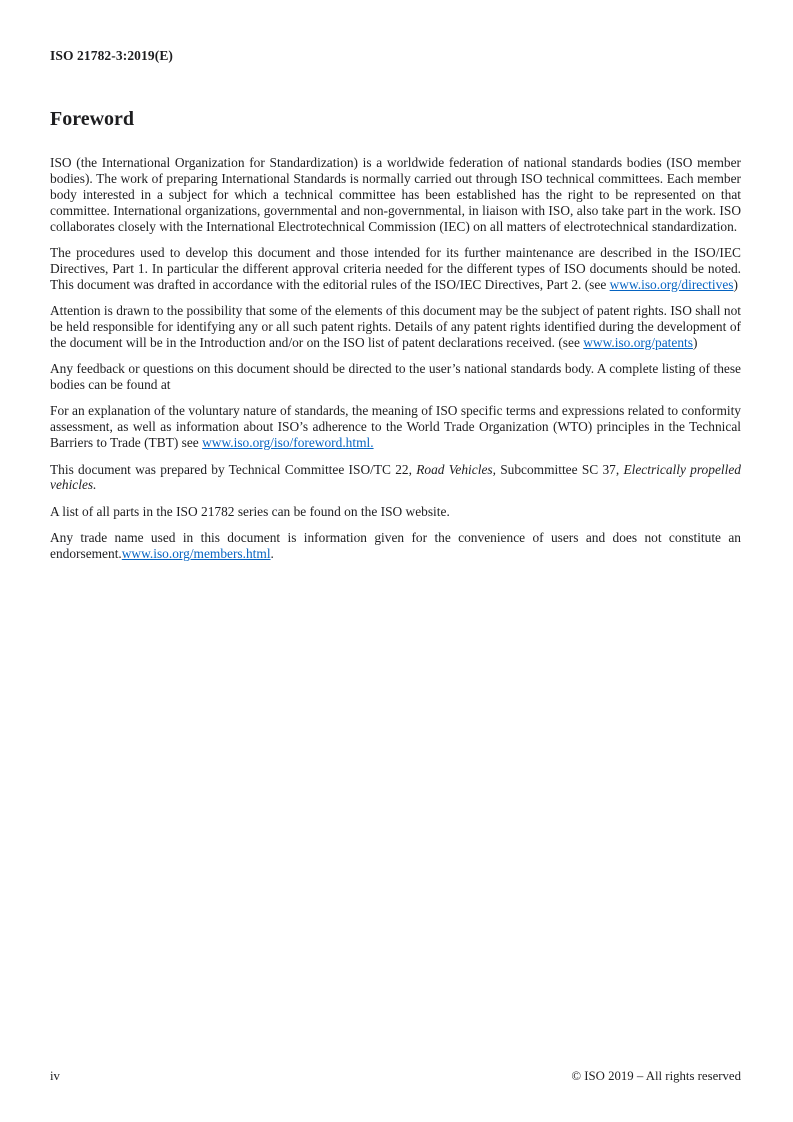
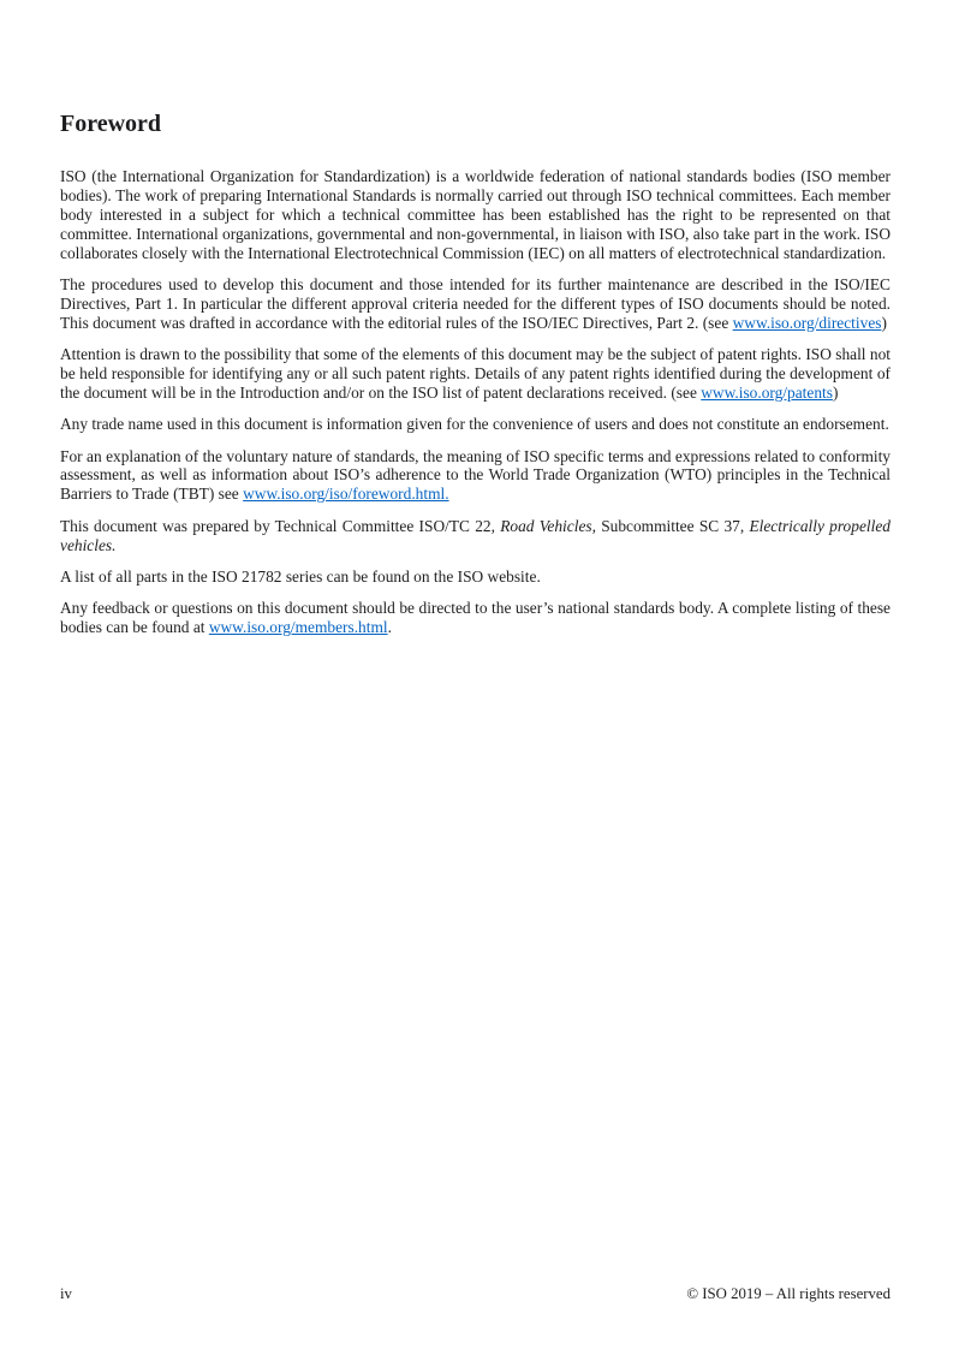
- ISO 21782-3:2019(E)
  Foreword
  ISO (the International Organization for Standardization) is a worldwide federation of national standards bodies (ISO member bodies). The work of preparing International Standards is normally carried out through ISO technical committees. Each member body interested in a subject for which a technical committee has been established has the right to be represented on that committee. International organizations, governmental and non-governmental, in liaison with ISO, also take part in the work. ISO collaborates closely with the International Electrotechnical Commission (IEC) on all matters of electrotechnical standardization.
  The procedures used to develop this document and those intended for its further maintenance are described in the ISO/IEC Directives, Part 1. In particular the different approval criteria needed for the different types of ISO documents should be noted. This document was drafted in accordance with the editorial rules of the ISO/IEC Directives, Part 2. (see www.iso.org/directives)
  Attention is drawn to the possibility that some of the elements of this document may be the subject of patent rights. ISO shall not be held responsible for identifying any or all such patent rights. Details of any patent rights identified during the development of the document will be in the Introduction and/or on the ISO list of patent declarations received. (see www.iso.org/patents)
- Any feedback or questions on this document should be directed to the user’s national standards body. A complete listing of these bodies can be found at
+ Any trade name used in this document is information given for the convenience of users and does not constitute an endorsement.
  For an explanation of the voluntary nature of standards, the meaning of ISO specific terms and expressions related to conformity assessment, as well as information about ISO’s adherence to the World Trade Organization (WTO) principles in the Technical Barriers to Trade (TBT) see www.iso.org/iso/foreword.html.
  This document was prepared by Technical Committee ISO/TC 22, Road Vehicles, Subcommittee SC 37, Electrically propelled vehicles.
  A list of all parts in the ISO 21782 series can be found on the ISO website.
- Any trade name used in this document is information given for the convenience of users and does not constitute an endorsement.www.iso.org/members.html.
+ Any feedback or questions on this document should be directed to the user’s national standards body. A complete listing of these bodies can be found at www.iso.org/members.html.
  iv
  © ISO 2019 – All rights reserved
